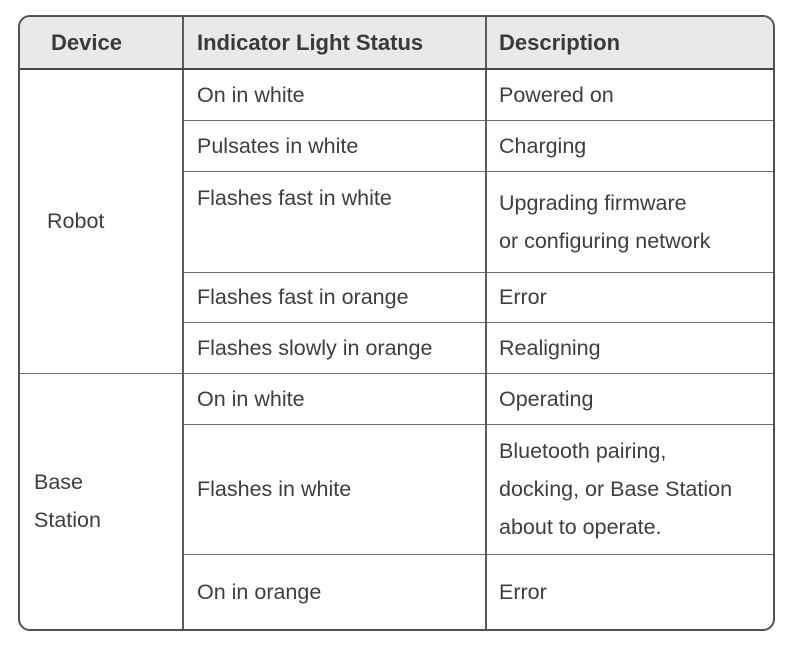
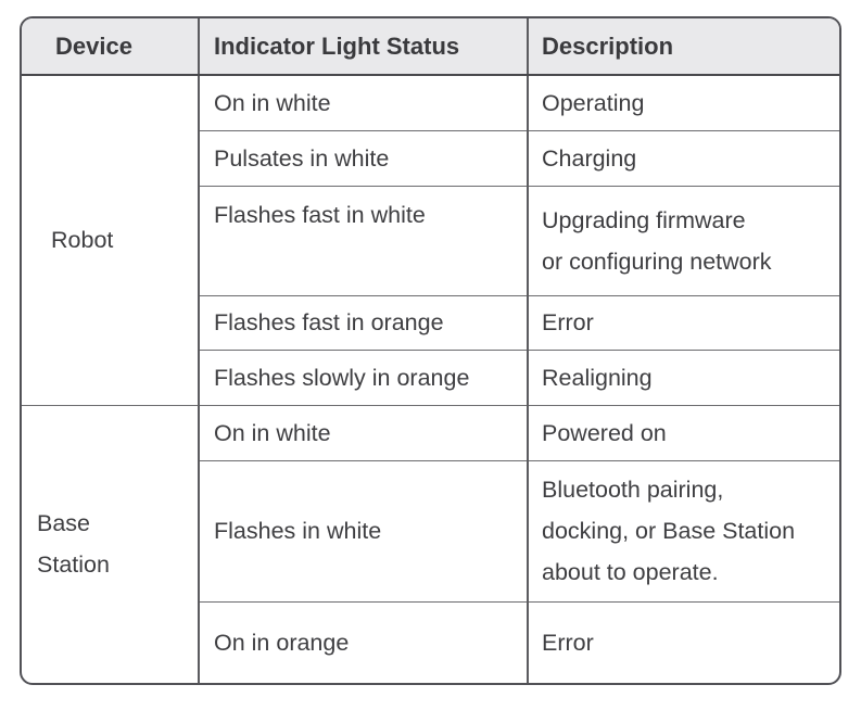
  Device	Indicator Light Status	Description
- Robot	On in white	Powered on
+ Robot	On in white	Operating
  Pulsates in white	Charging
  Flashes fast in white	Upgrading firmware or configuring network
  Flashes fast in orange	Error
  Flashes slowly in orange	Realigning
- Base Station	On in white	Operating
+ Base Station	On in white	Powered on
  Flashes in white	Bluetooth pairing, docking, or Base Station about to operate.
  On in orange	Error
